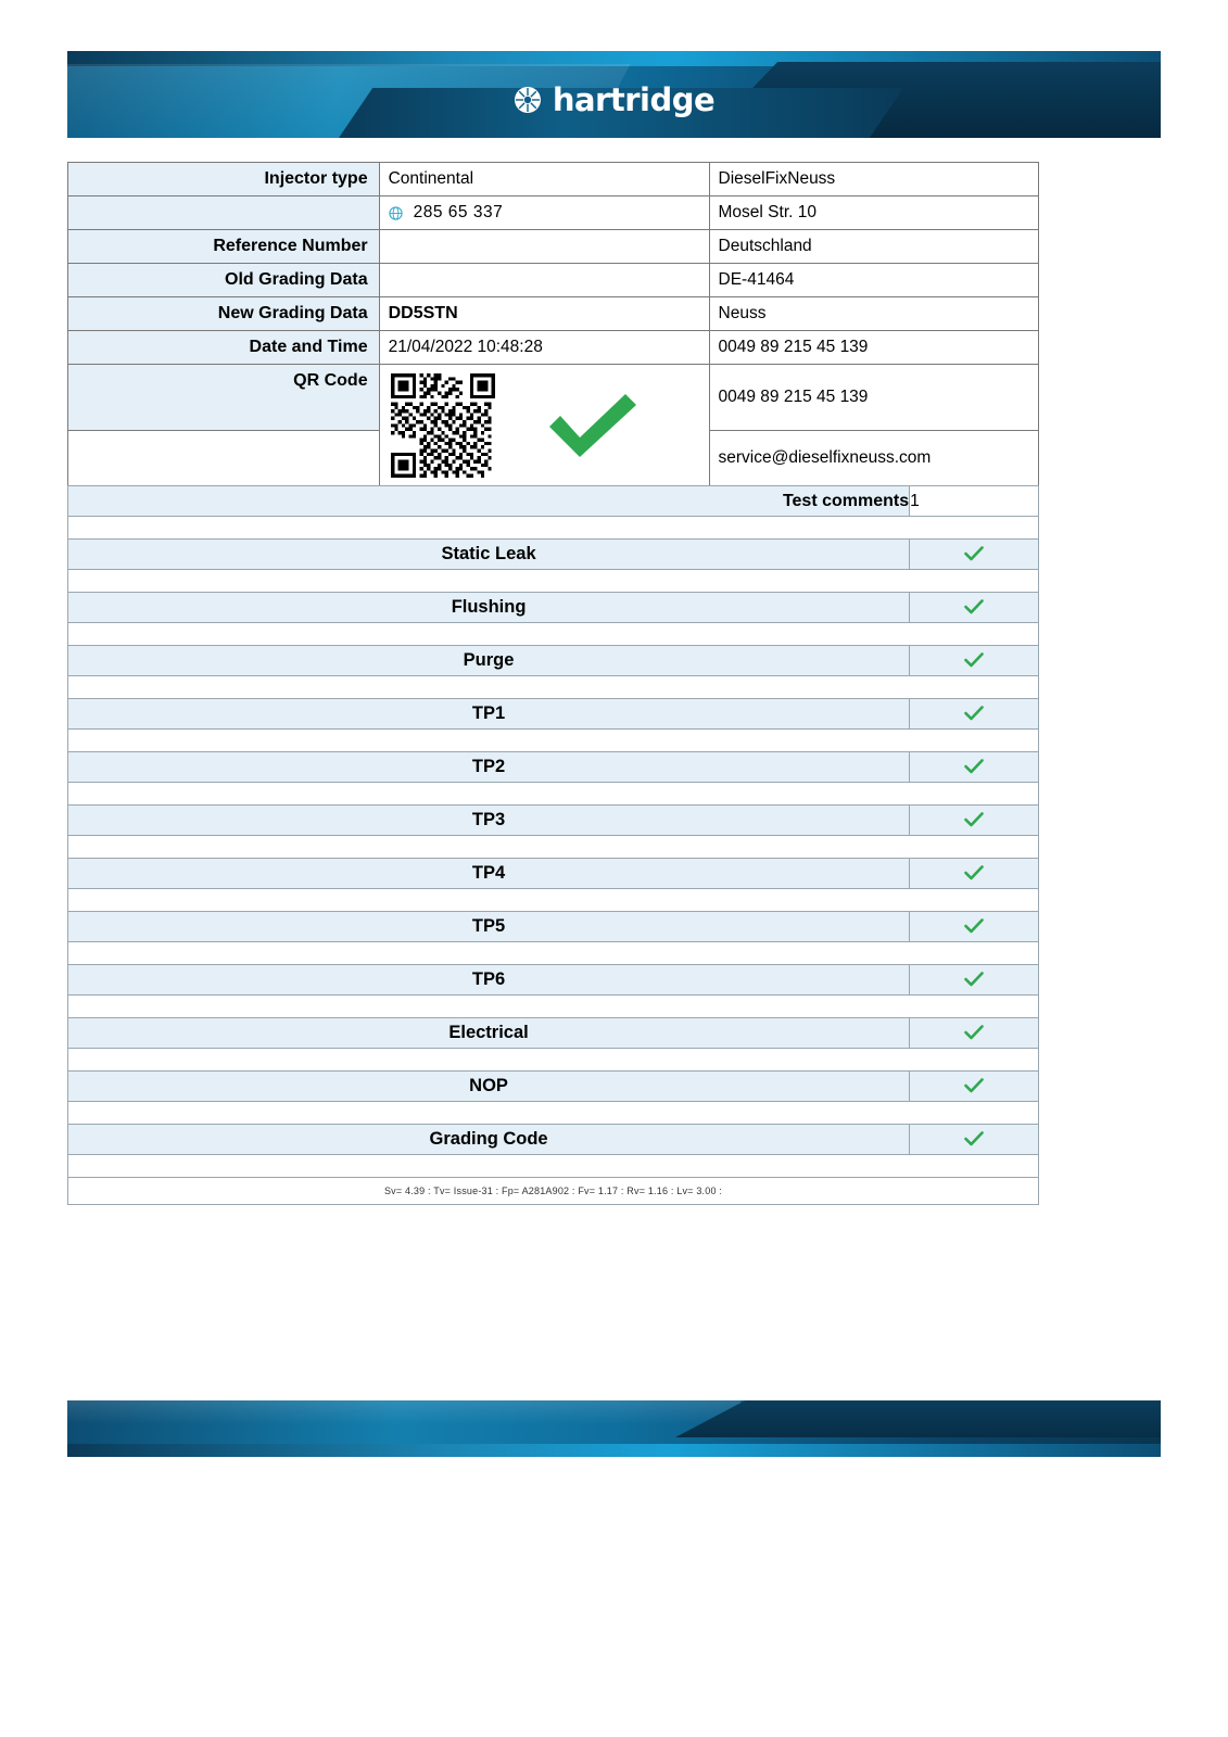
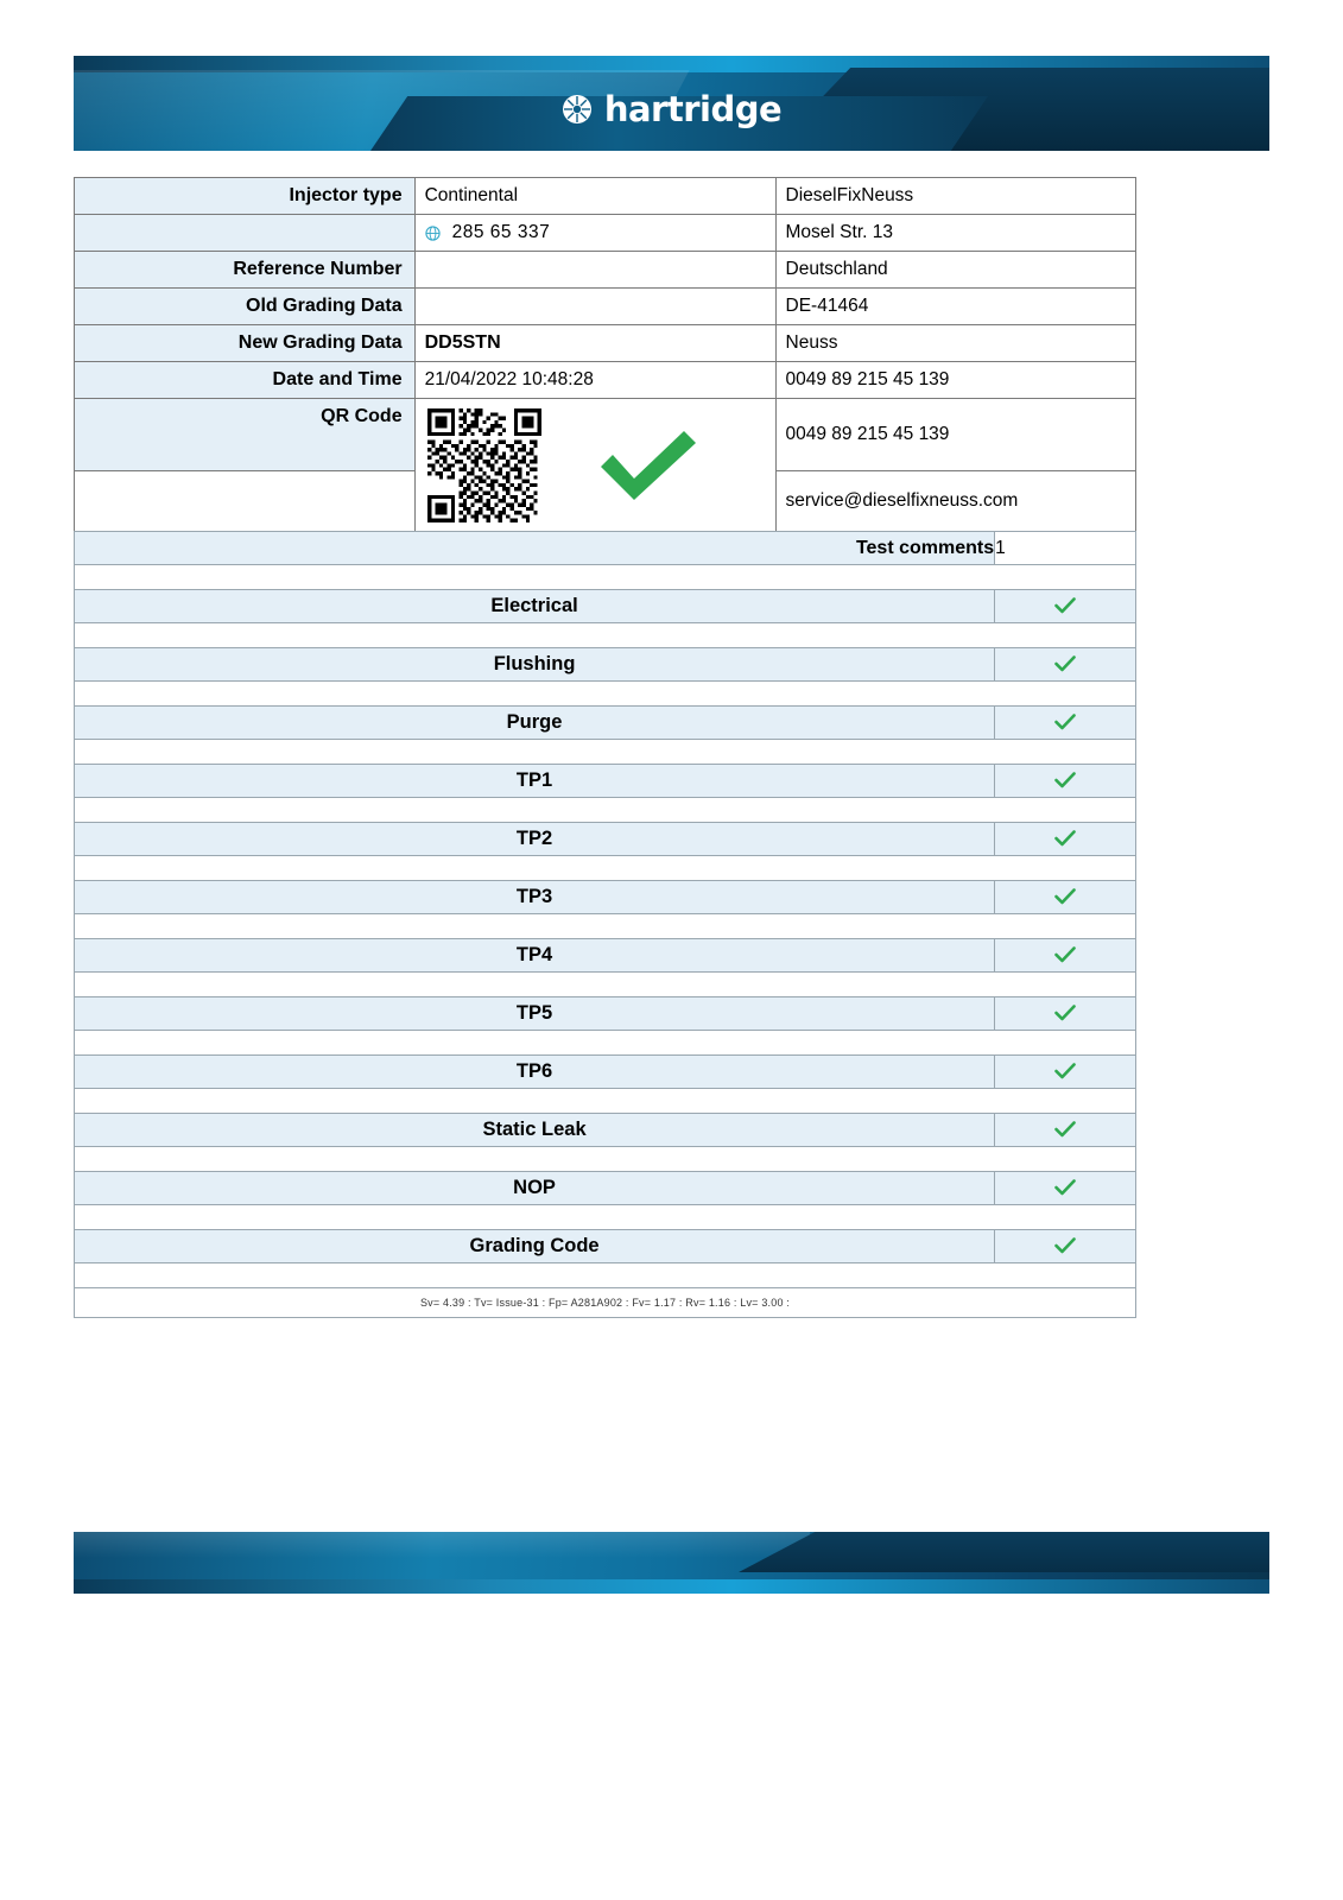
  hartridge
  Injector type	Continental	DieselFixNeuss
- 	285 65 337	Mosel Str. 10
+ 	285 65 337	Mosel Str. 13
  Reference Number		Deutschland
  Old Grading Data		DE-41464
  New Grading Data	DD5STN	Neuss
  Date and Time	21/04/2022 10:48:28	0049 89 215 45 139
  QR Code		0049 89 215 45 139
  	service@dieselfixneuss.com
  Test comments	1
- Static Leak
+ Electrical
  Flushing
  Purge
  TP1
  TP2
  TP3
  TP4
  TP5
  TP6
- Electrical
+ Static Leak
  NOP
  Grading Code
  Sv= 4.39 : Tv= Issue-31 : Fp= A281A902 : Fv= 1.17 : Rv= 1.16 : Lv= 3.00 :
